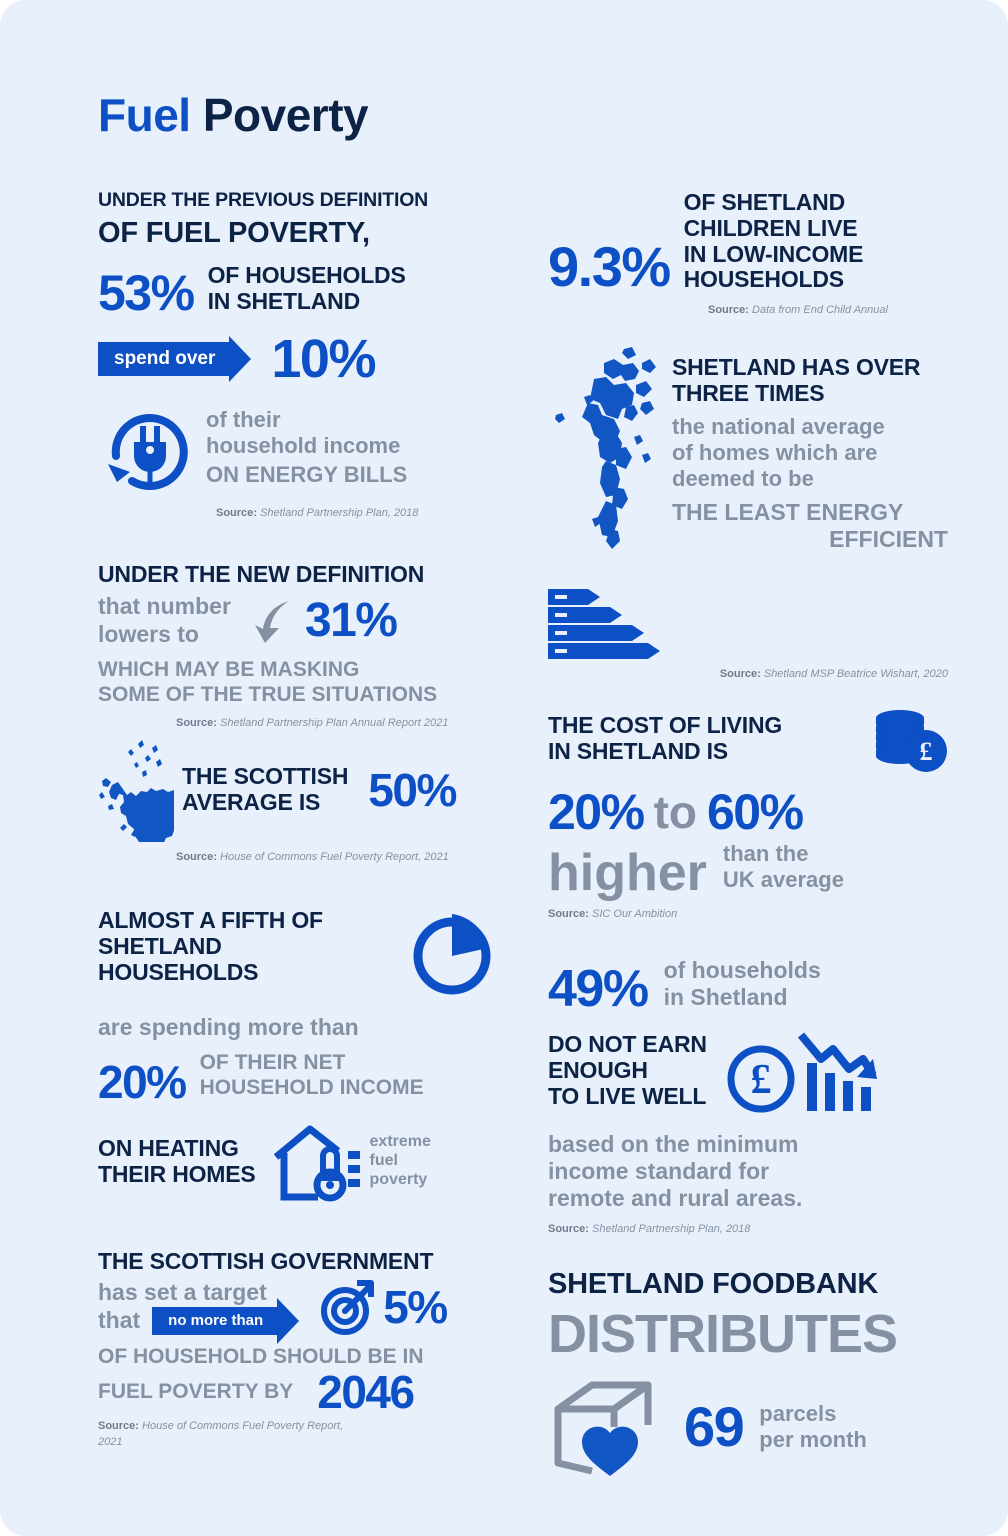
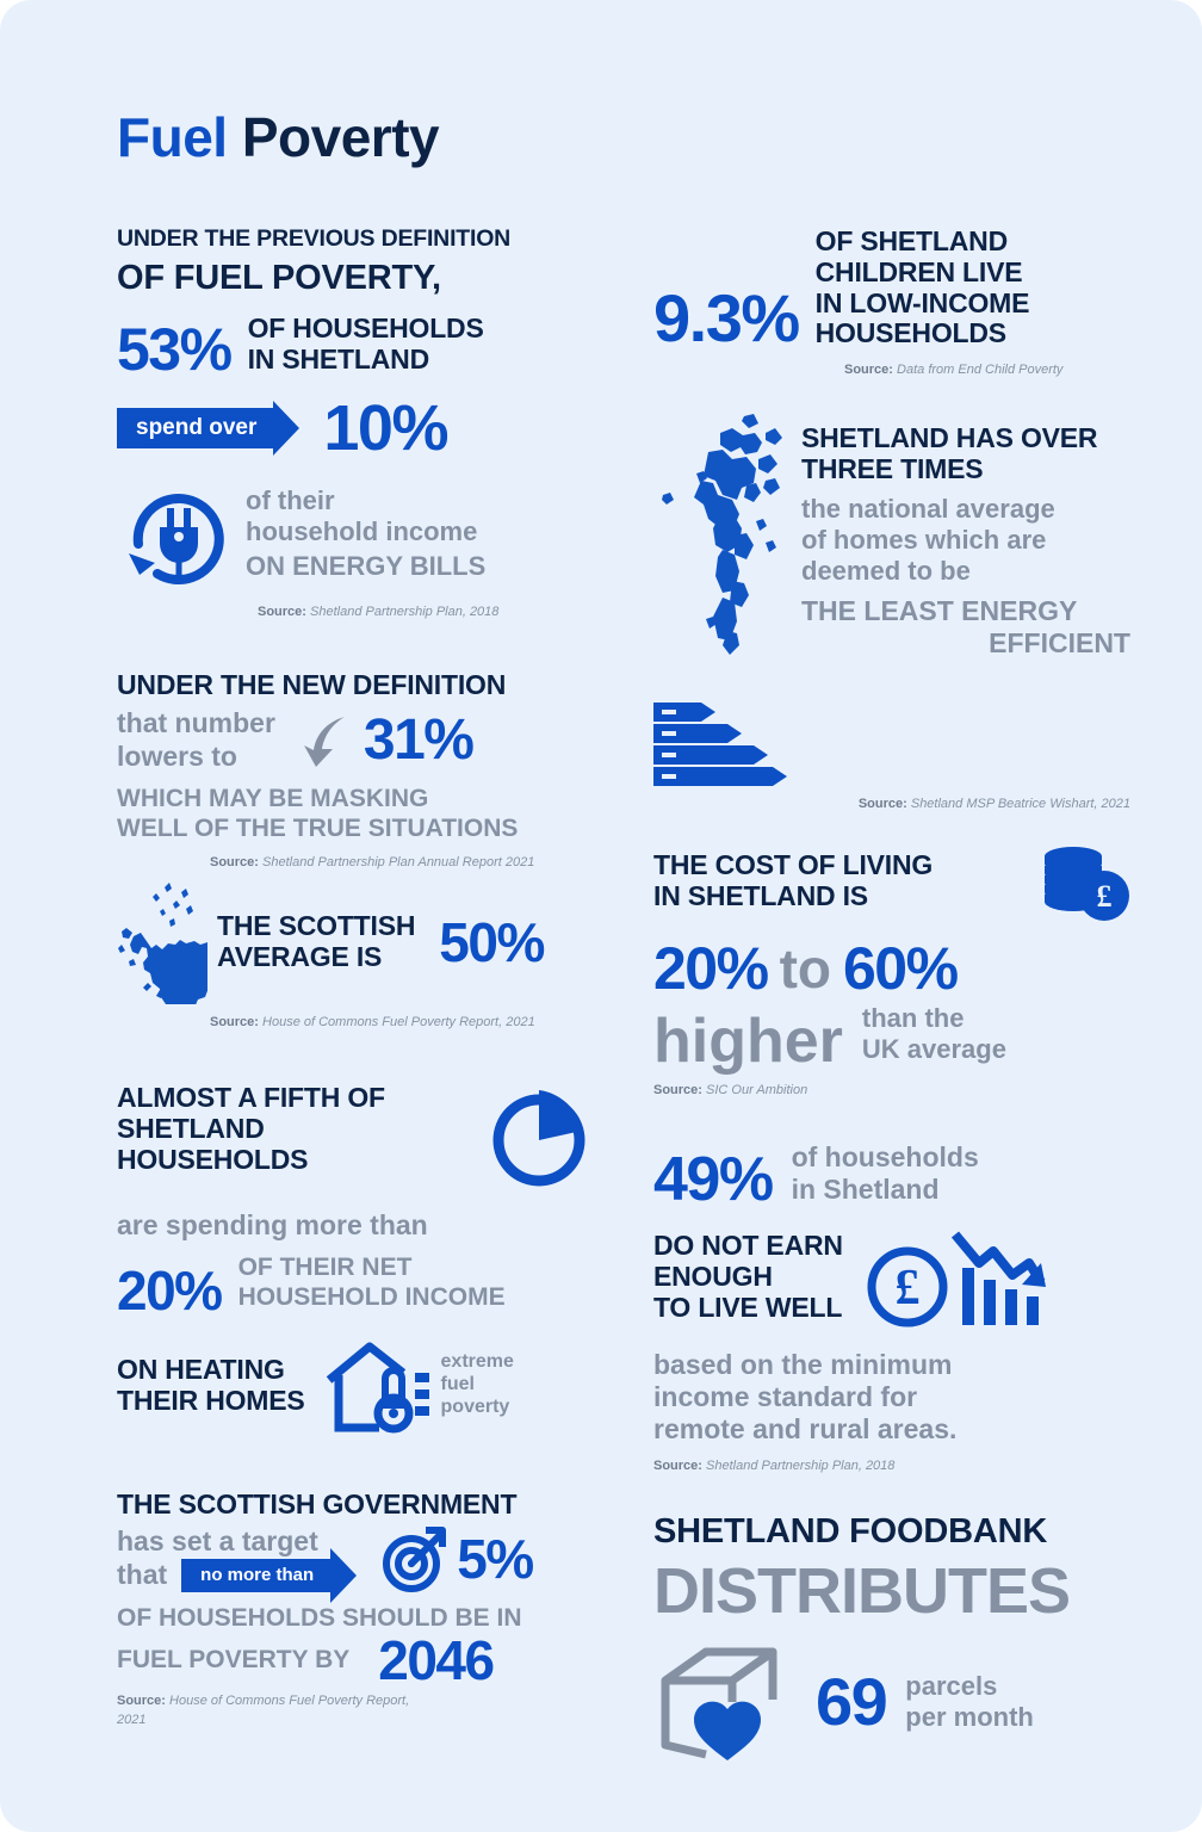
  Fuel Poverty
  UNDER THE PREVIOUS DEFINITION
  OF FUEL POVERTY,
  53%
  OF HOUSEHOLDS
  IN SHETLAND
  spend over
  10%
  of their
  household income
  ON ENERGY BILLS
  Source: Shetland Partnership Plan, 2018
  UNDER THE NEW DEFINITION
  that number
  lowers to
  31%
  WHICH MAY BE MASKING
- SOME OF THE TRUE SITUATIONS
+ WELL OF THE TRUE SITUATIONS
  Source: Shetland Partnership Plan Annual Report 2021
  THE SCOTTISH
  AVERAGE IS
  50%
  Source: House of Commons Fuel Poverty Report, 2021
  ALMOST A FIFTH OF
  SHETLAND
  HOUSEHOLDS
  are spending more than
  20%
  OF THEIR NET
  HOUSEHOLD INCOME
  ON HEATING
  THEIR HOMES
  extreme
  fuel
  poverty
  THE SCOTTISH GOVERNMENT
  has set a target
  that
  no more than
  5%
- OF HOUSEHOLD SHOULD BE IN
+ OF HOUSEHOLDS SHOULD BE IN
  FUEL POVERTY BY
  2046
  Source: House of Commons Fuel Poverty Report, 2021
  9.3%
  OF SHETLAND
  CHILDREN LIVE
  IN LOW-INCOME
  HOUSEHOLDS
- Source: Data from End Child Annual
+ Source: Data from End Child Poverty
  SHETLAND HAS OVER
  THREE TIMES
  the national average
  of homes which are
  deemed to be
  THE LEAST ENERGY
  EFFICIENT
- Source: Shetland MSP Beatrice Wishart, 2020
+ Source: Shetland MSP Beatrice Wishart, 2021
  THE COST OF LIVING
  IN SHETLAND IS
  £
  20%
  to
  60%
  higher
  than the
  UK average
  Source: SIC Our Ambition
  49%
  of households
  in Shetland
  DO NOT EARN
  ENOUGH
  TO LIVE WELL
  £
  based on the minimum
  income standard for
  remote and rural areas.
  Source: Shetland Partnership Plan, 2018
  SHETLAND FOODBANK
  DISTRIBUTES
  69
  parcels
  per month
